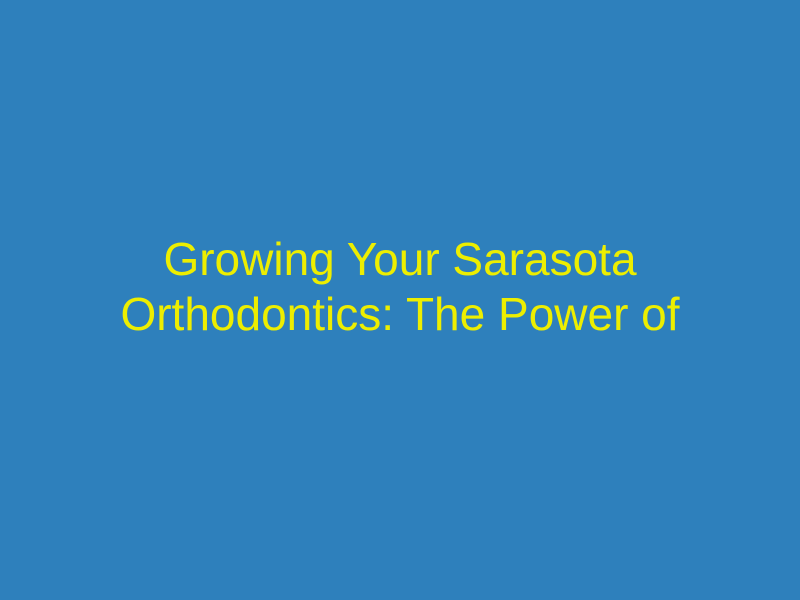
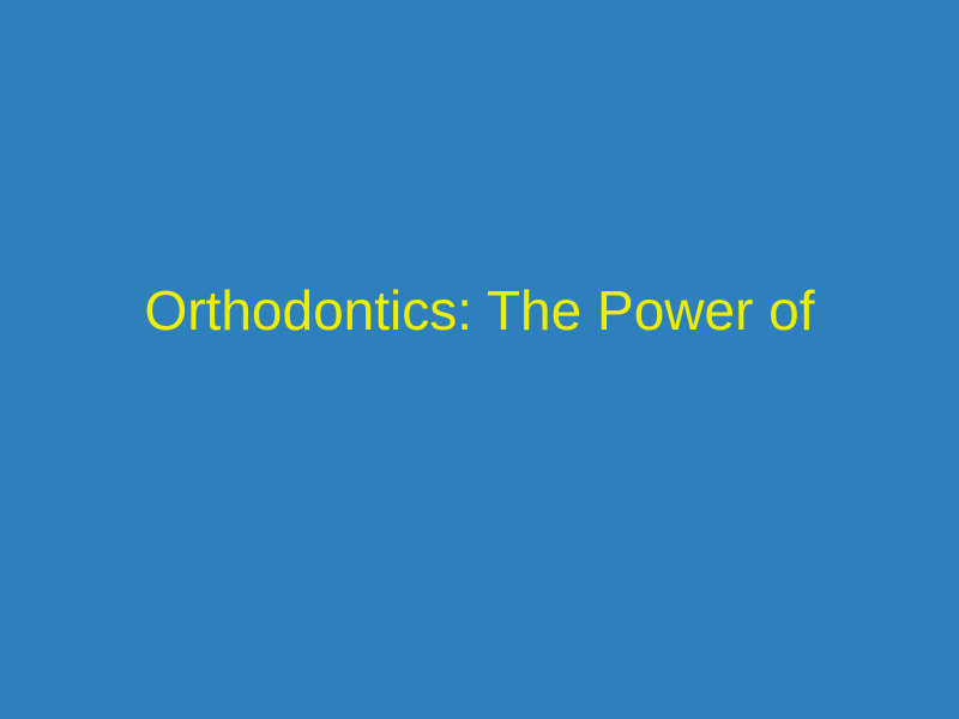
- Growing Your Sarasota
  Orthodontics: The Power of
